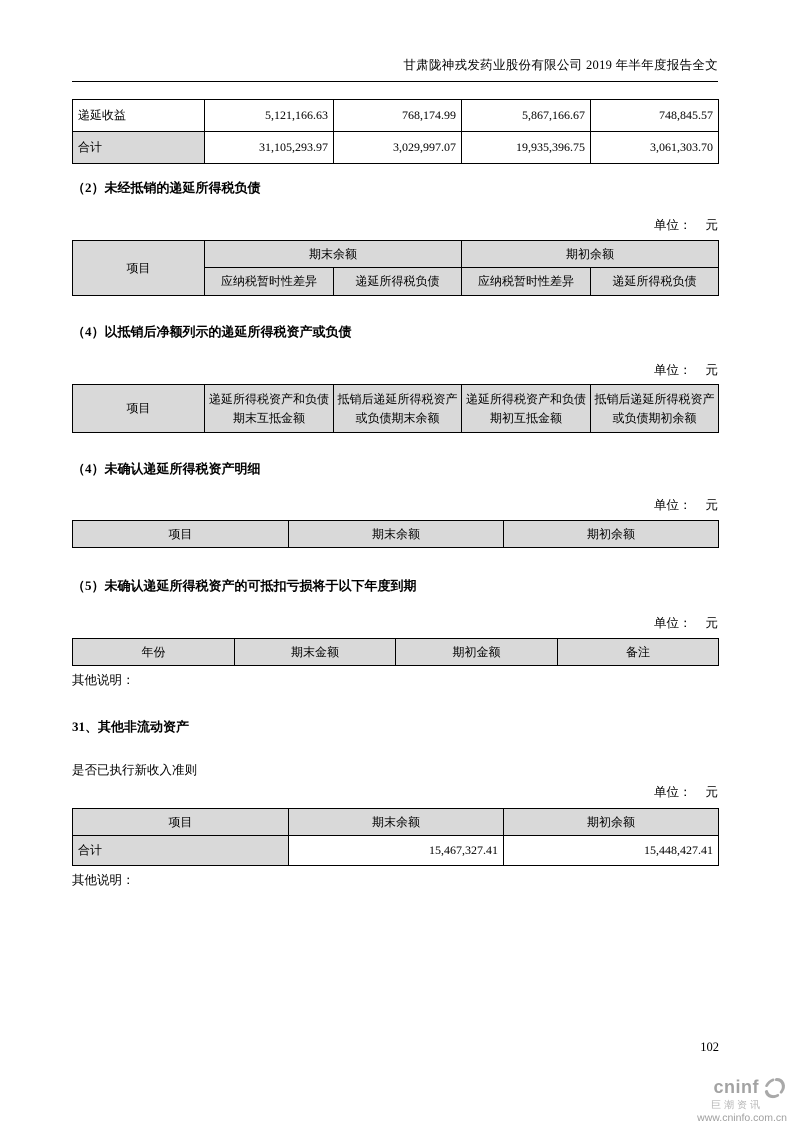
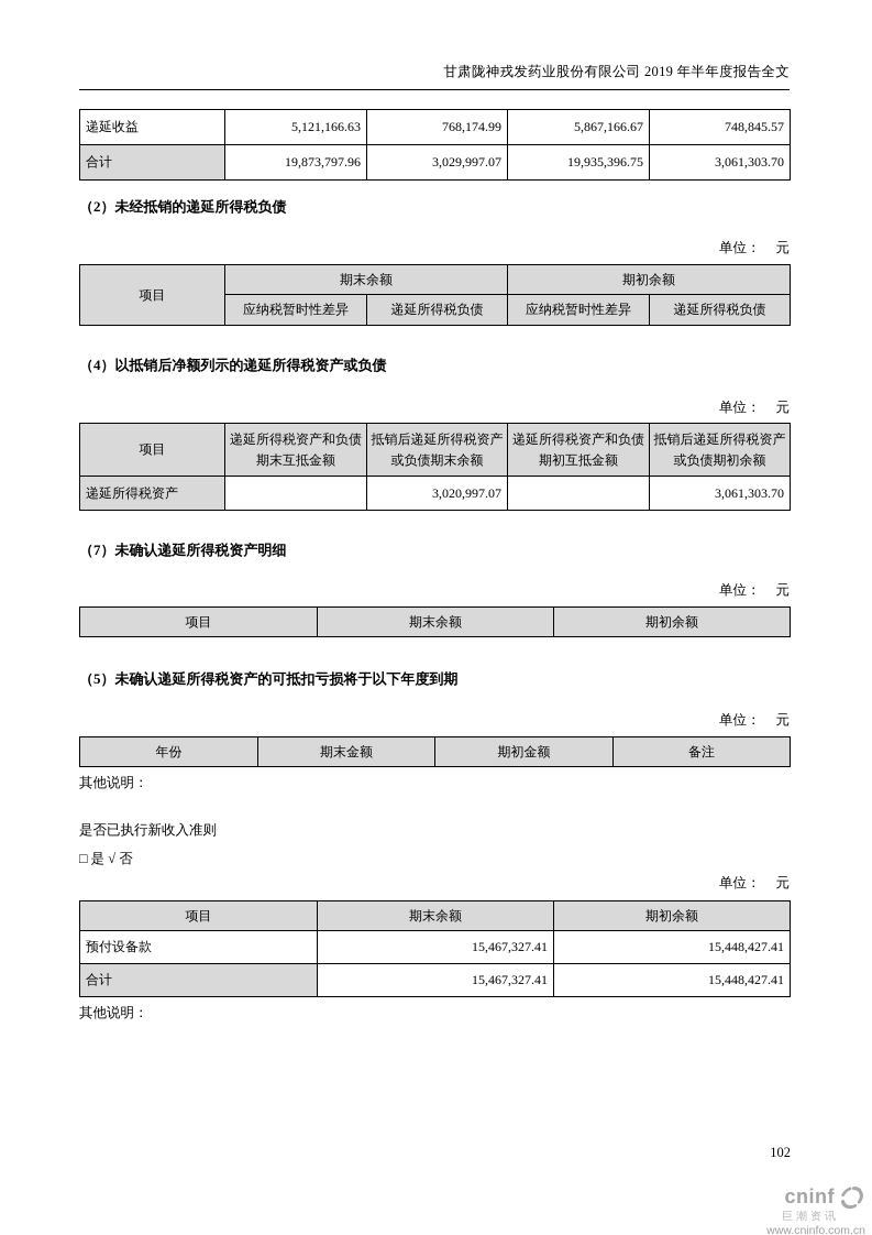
  甘肃陇神戎发药业股份有限公司 2019 年半年度报告全文
  递延收益	5,121,166.63	768,174.99	5,867,166.67	748,845.57
- 合计	31,105,293.97	3,029,997.07	19,935,396.75	3,061,303.70
+ 合计	19,873,797.96	3,029,997.07	19,935,396.75	3,061,303.70
  （2）未经抵销的递延所得税负债
  单位： 元
  项目	期末余额	期初余额
  应纳税暂时性差异	递延所得税负债	应纳税暂时性差异	递延所得税负债
  （4）以抵销后净额列示的递延所得税资产或负债
  单位： 元
  项目	递延所得税资产和负债期末互抵金额	抵销后递延所得税资产或负债期末余额	递延所得税资产和负债期初互抵金额	抵销后递延所得税资产或负债期初余额
+ 递延所得税资产		3,020,997.07		3,061,303.70
- （4）未确认递延所得税资产明细
+ （7）未确认递延所得税资产明细
  单位： 元
  项目	期末余额	期初余额
  （5）未确认递延所得税资产的可抵扣亏损将于以下年度到期
  单位： 元
  年份	期末金额	期初金额	备注
  其他说明：
- 31、其他非流动资产
  是否已执行新收入准则
+ □ 是 √ 否
  单位： 元
  项目	期末余额	期初余额
+ 预付设备款	15,467,327.41	15,448,427.41
  合计	15,467,327.41	15,448,427.41
  其他说明：
  102
  cninf
  巨潮资讯
  www.cninfo.com.cn
